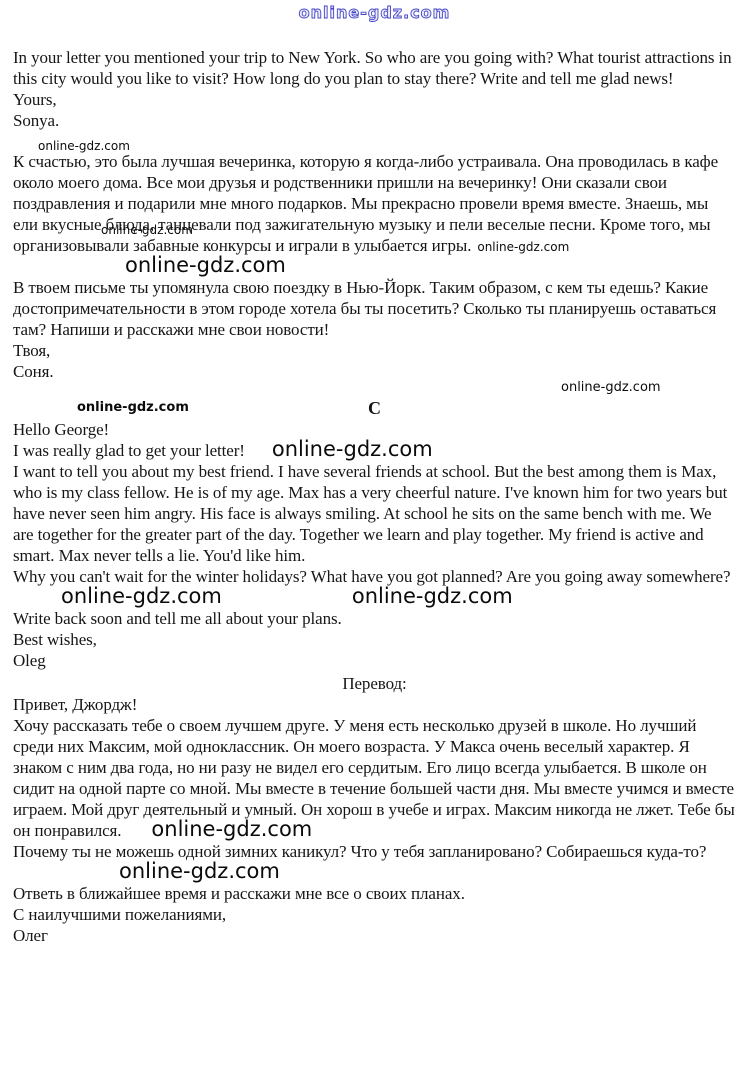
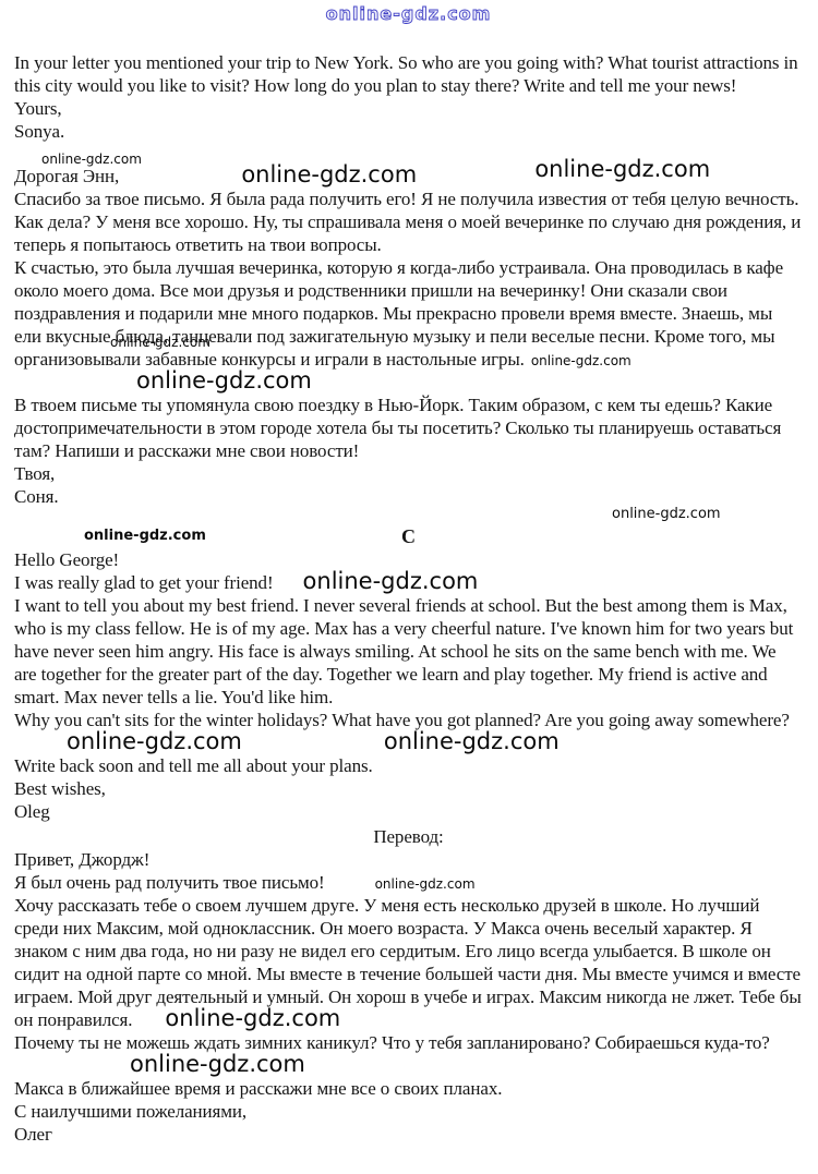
  online-gdz.com
- In your letter you mentioned your trip to New York. So who are you going with? What tourist attractions in this city would you like to visit? How long do you plan to stay there? Write and tell me glad news!
+ In your letter you mentioned your trip to New York. So who are you going with? What tourist attractions in this city would you like to visit? How long do you plan to stay there? Write and tell me your news!
  Yours,
  Sonya.
  online-gdz.com
+ Дорогая Энн, online-gdz.com online-gdz.com
+ Спасибо за твое письмо. Я была рада получить его! Я не получила известия от тебя целую вечность. Как дела? У меня все хорошо. Ну, ты спрашивала меня о моей вечеринке по случаю дня рождения, и теперь я попытаюсь ответить на твои вопросы.
- К счастью, это была лучшая вечеринка, которую я когда-либо устраивала. Она проводилась в кафе около моего дома. Все мои друзья и родственники пришли на вечеринку! Они сказали свои поздравления и подарили мне много подарков. Мы прекрасно провели время вместе. Знаешь, мы ели вкусные блюда, танцевали под зажигательную музыку и пели веселые песни. Кроме того, мы организовывали забавные конкурсы и играли в улыбается игры. online-gdz.comonline-gdz.com
+ К счастью, это была лучшая вечеринка, которую я когда-либо устраивала. Она проводилась в кафе около моего дома. Все мои друзья и родственники пришли на вечеринку! Они сказали свои поздравления и подарили мне много подарков. Мы прекрасно провели время вместе. Знаешь, мы ели вкусные блюда, танцевали под зажигательную музыку и пели веселые песни. Кроме того, мы организовывали забавные конкурсы и играли в настольные игры. online-gdz.comonline-gdz.com
  online-gdz.com
  В твоем письме ты упомянула свою поездку в Нью-Йорк. Таким образом, с кем ты едешь? Какие достопримечательности в этом городе хотела бы ты посетить? Сколько ты планируешь оставаться там? Напиши и расскажи мне свои новости!
  Твоя,
  Соня.
  online-gdz.com
  online-gdz.com
  C
  Hello George!
- I was really glad to get your letter! online-gdz.com
+ I was really glad to get your friend! online-gdz.com
- I want to tell you about my best friend. I have several friends at school. But the best among them is Max, who is my class fellow. He is of my age. Max has a very cheerful nature. I've known him for two years but have never seen him angry. His face is always smiling. At school he sits on the same bench with me. We are together for the greater part of the day. Together we learn and play together. My friend is active and smart. Max never tells a lie. You'd like him.
+ I want to tell you about my best friend. I never several friends at school. But the best among them is Max, who is my class fellow. He is of my age. Max has a very cheerful nature. I've known him for two years but have never seen him angry. His face is always smiling. At school he sits on the same bench with me. We are together for the greater part of the day. Together we learn and play together. My friend is active and smart. Max never tells a lie. You'd like him.
- Why you can't wait for the winter holidays? What have you got planned? Are you going away somewhere?online-gdz.com online-gdz.com
+ Why you can't sits for the winter holidays? What have you got planned? Are you going away somewhere?online-gdz.com online-gdz.com
  Write back soon and tell me all about your plans.
  Best wishes,
  Oleg
  Перевод:
  Привет, Джордж!
+ Я был очень рад получить твое письмо! online-gdz.com
  Хочу рассказать тебе о своем лучшем друге. У меня есть несколько друзей в школе. Но лучший среди них Максим, мой одноклассник. Он моего возраста. У Макса очень веселый характер. Я знаком с ним два года, но ни разу не видел его сердитым. Его лицо всегда улыбается. В школе он сидит на одной парте со мной. Мы вместе в течение большей части дня. Мы вместе учимся и вместе играем. Мой друг деятельный и умный. Он хорош в учебе и играх. Максим никогда не лжет. Тебе бы он понравился. online-gdz.com
- Почему ты не можешь одной зимних каникул? Что у тебя запланировано? Собираешься куда-то?online-gdz.com
+ Почему ты не можешь ждать зимних каникул? Что у тебя запланировано? Собираешься куда-то?online-gdz.com
- Ответь в ближайшее время и расскажи мне все о своих планах.
+ Макса в ближайшее время и расскажи мне все о своих планах.
  С наилучшими пожеланиями,
  Олег
